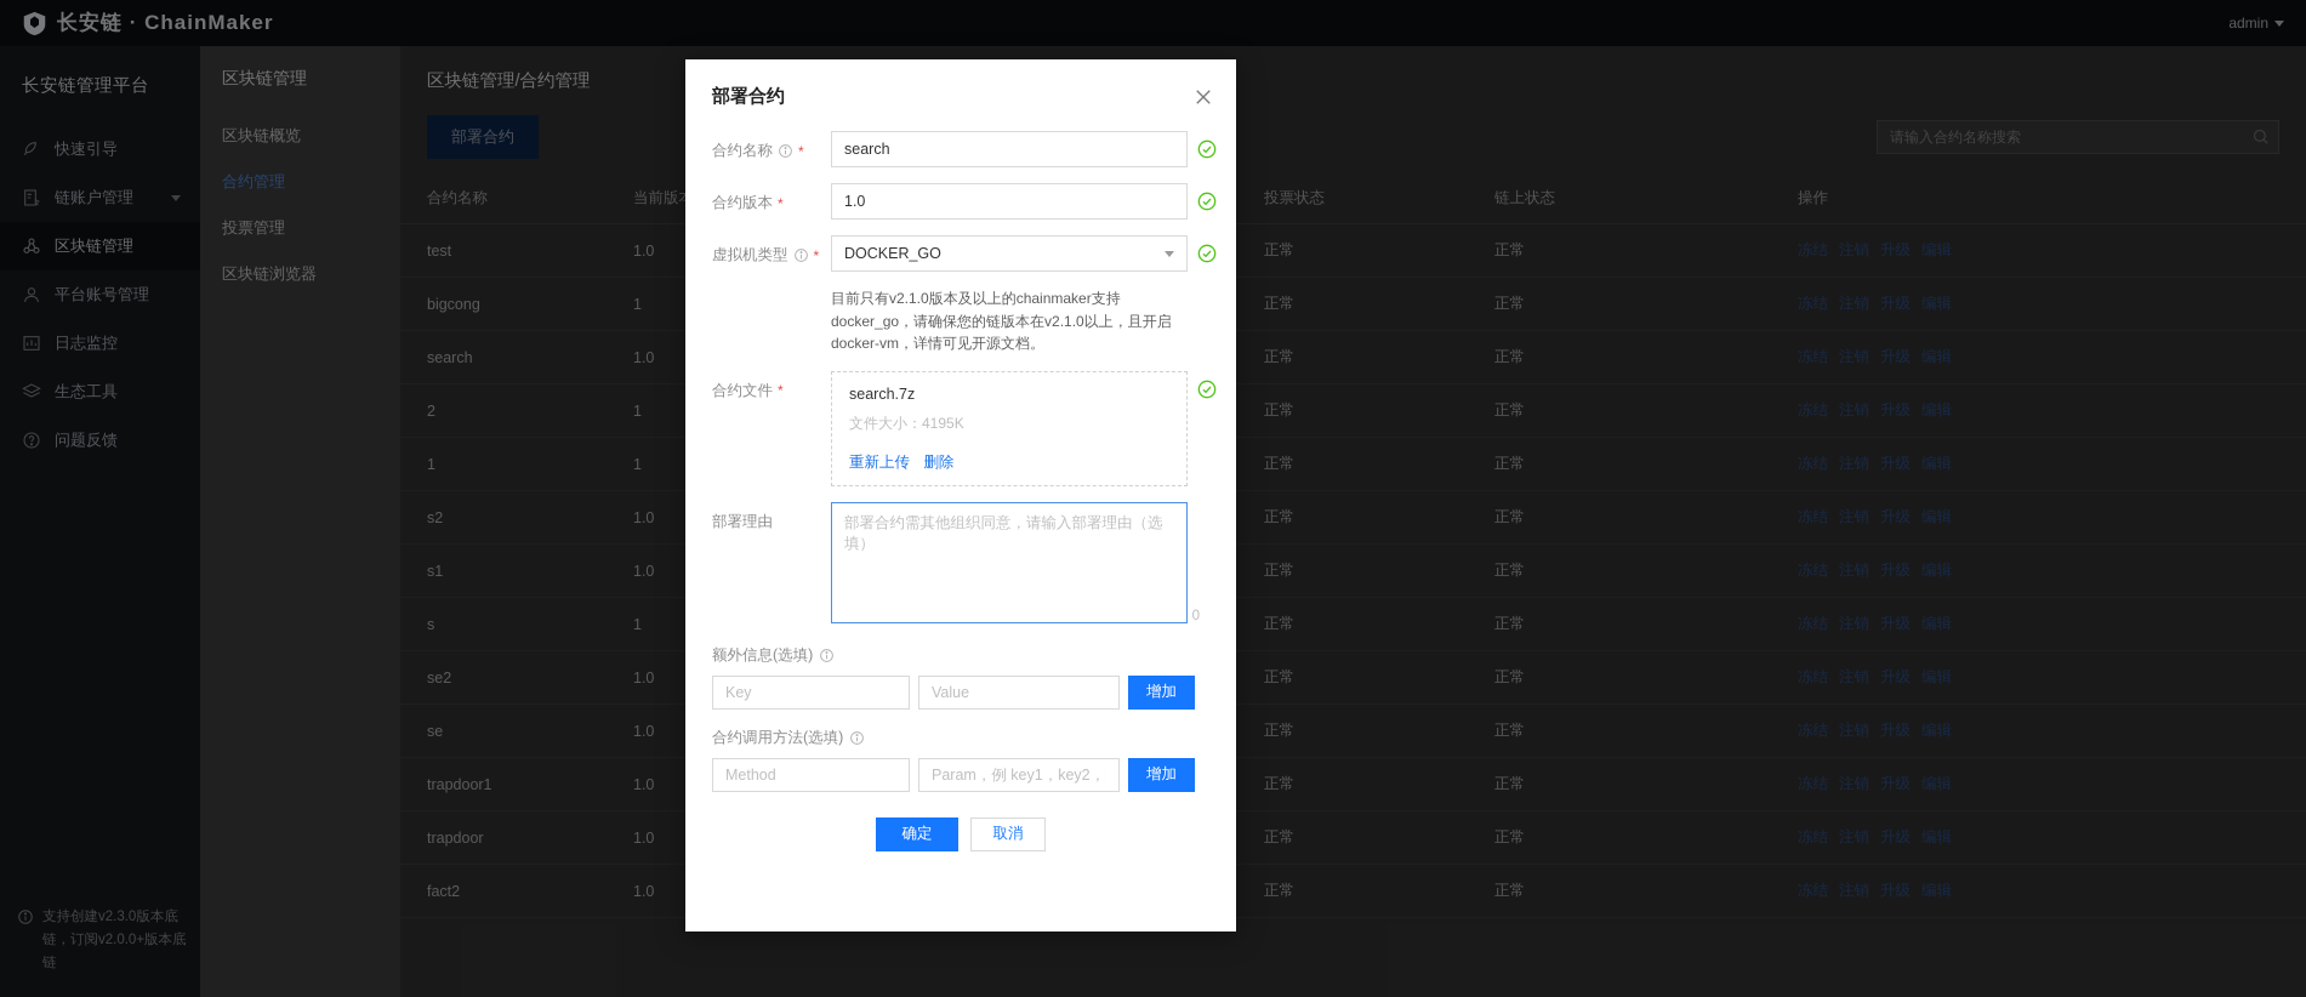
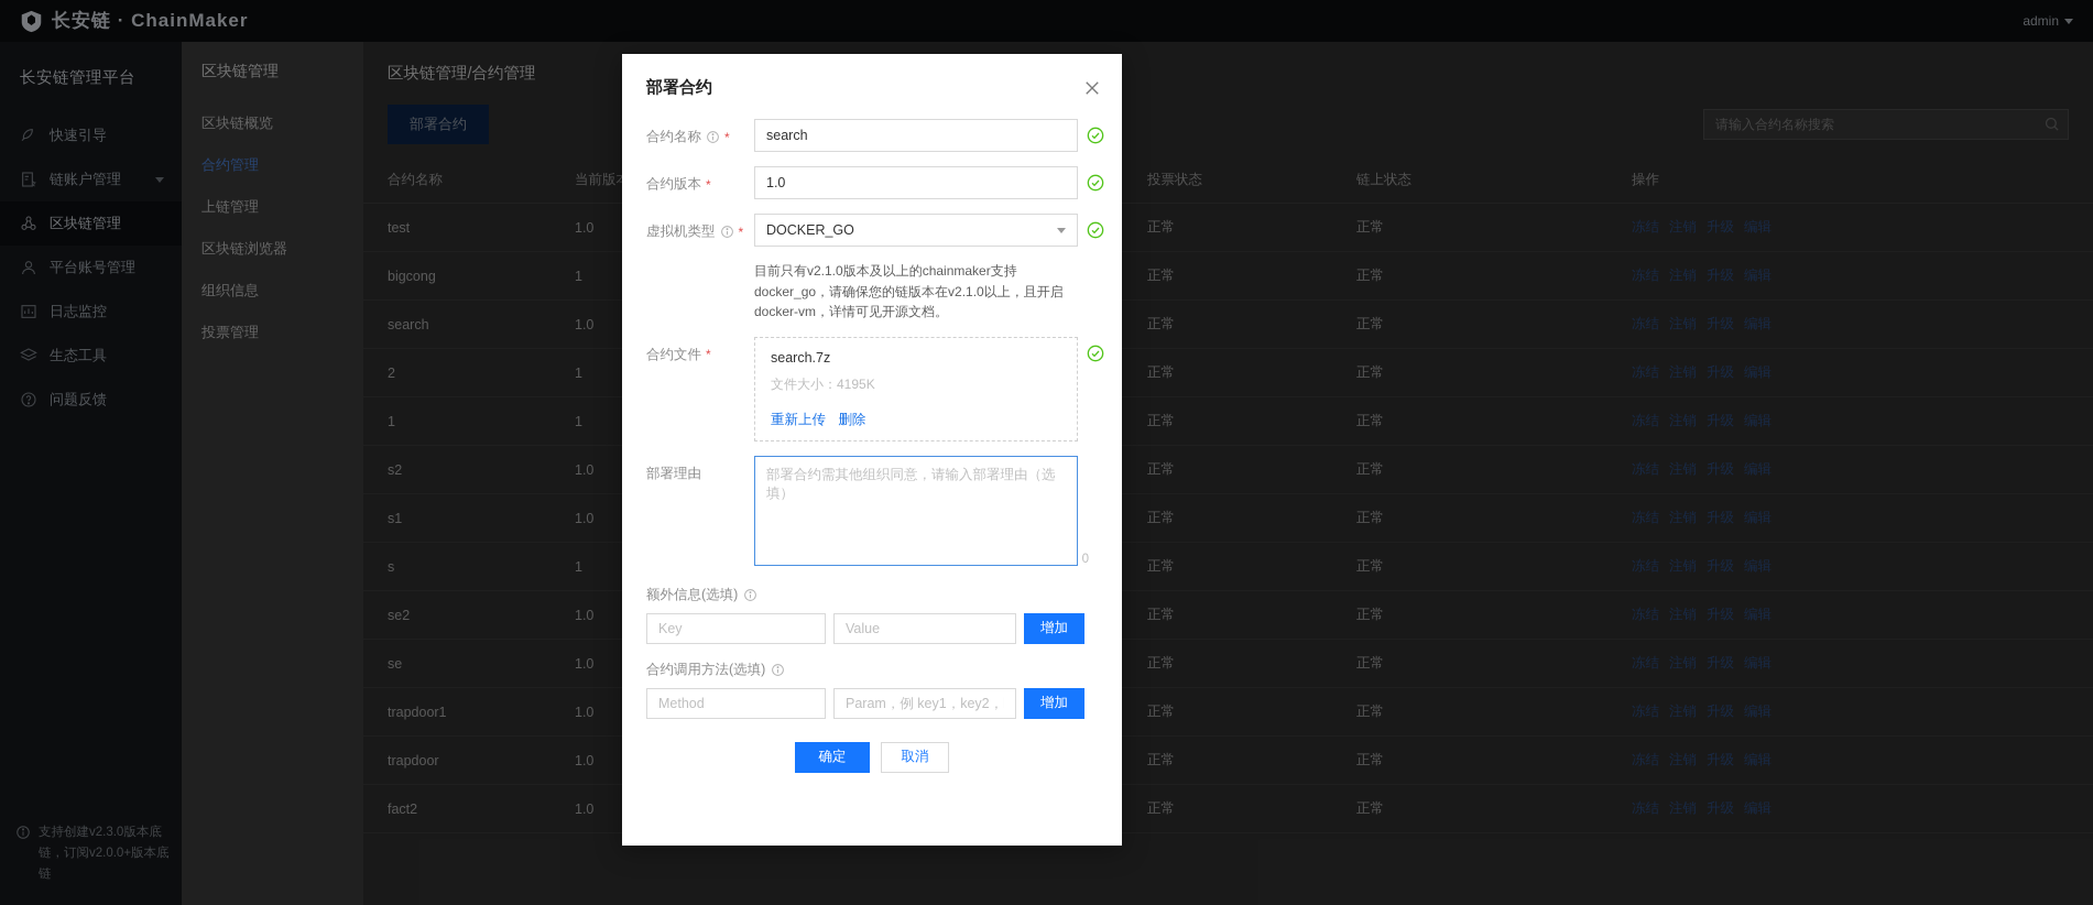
  长安链 · ChainMaker
  admin
  长安链管理平台
  快速引导
  链账户管理
  区块链管理
  平台账号管理
  日志监控
  生态工具
  问题反馈
  支持创建v2.3.0版本底链，订阅v2.0.0+版本底链
  区块链管理
  区块链概览
  合约管理
+ 上链管理
- 投票管理
+ 区块链浏览器
+ 组织信息
- 区块链浏览器
+ 投票管理
  区块链管理/合约管理
  部署合约
  请输入合约名称搜索
  合约名称	当前版		投票状态	链上状态	操作
  test	1.0		正常	正常	冻结 注销 升级 编辑
  bigcong	1		正常	正常	冻结 注销 升级 编辑
  search	1.0		正常	正常	冻结 注销 升级 编辑
  2	1		正常	正常	冻结 注销 升级 编辑
  1	1		正常	正常	冻结 注销 升级 编辑
  s2	1.0		正常	正常	冻结 注销 升级 编辑
  s1	1.0		正常	正常	冻结 注销 升级 编辑
  s	1		正常	正常	冻结 注销 升级 编辑
  se2	1.0		正常	正常	冻结 注销 升级 编辑
  se	1.0		正常	正常	冻结 注销 升级 编辑
  trapdoor1	1.0		正常	正常	冻结 注销 升级 编辑
  trapdoor	1.0		正常	正常	冻结 注销 升级 编辑
  fact2	1.0		正常	正常	冻结 注销 升级 编辑
  部署合约
  合约名称
  *
  search
  合约版本
  *
  1.0
  虚拟机类型
  *
  DOCKER_GO
  目前只有v2.1.0版本及以上的chainmaker支持docker_go，请确保您的链版本在v2.1.0以上，且开启docker-vm，详情可见开源文档。
  合约文件
  *
  search.7z
  文件大小：4195K
  重新上传 删除
  部署理由
  0
  额外信息(选填)
  Key
  Value
  增加
  合约调用方法(选填)
  Method
  Param，例 key1，key2，
  增加
  确定
  取消
